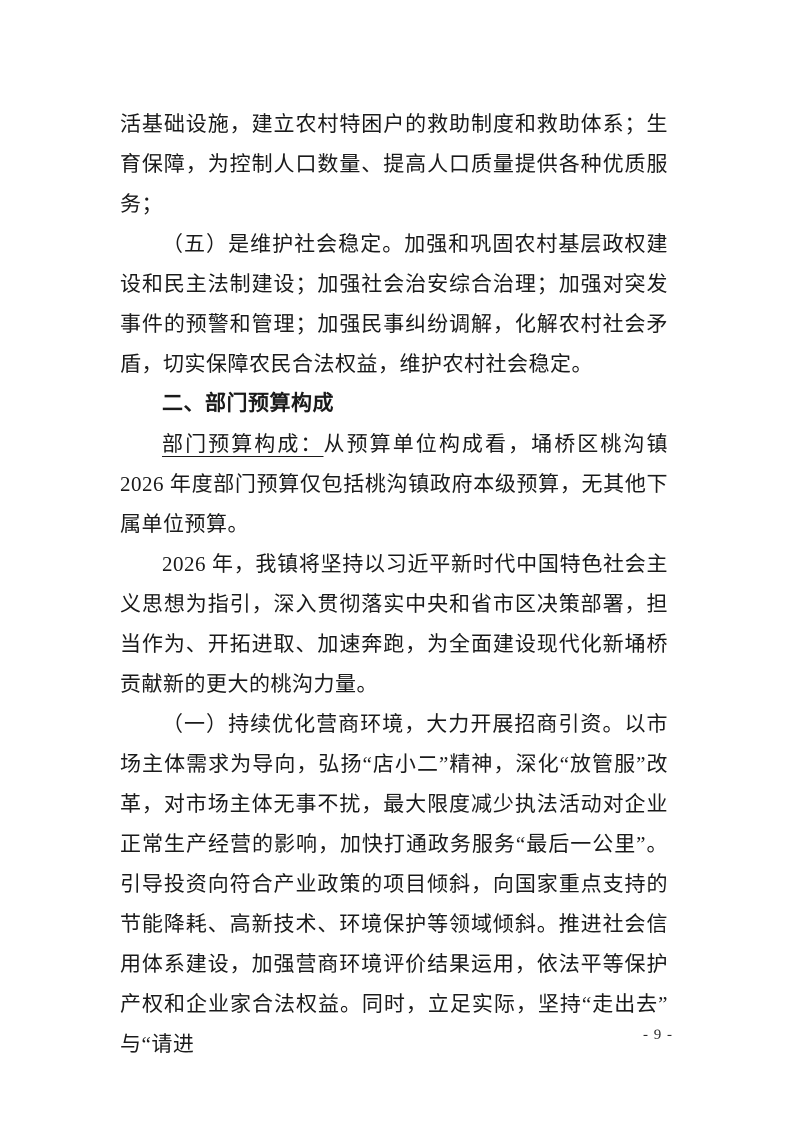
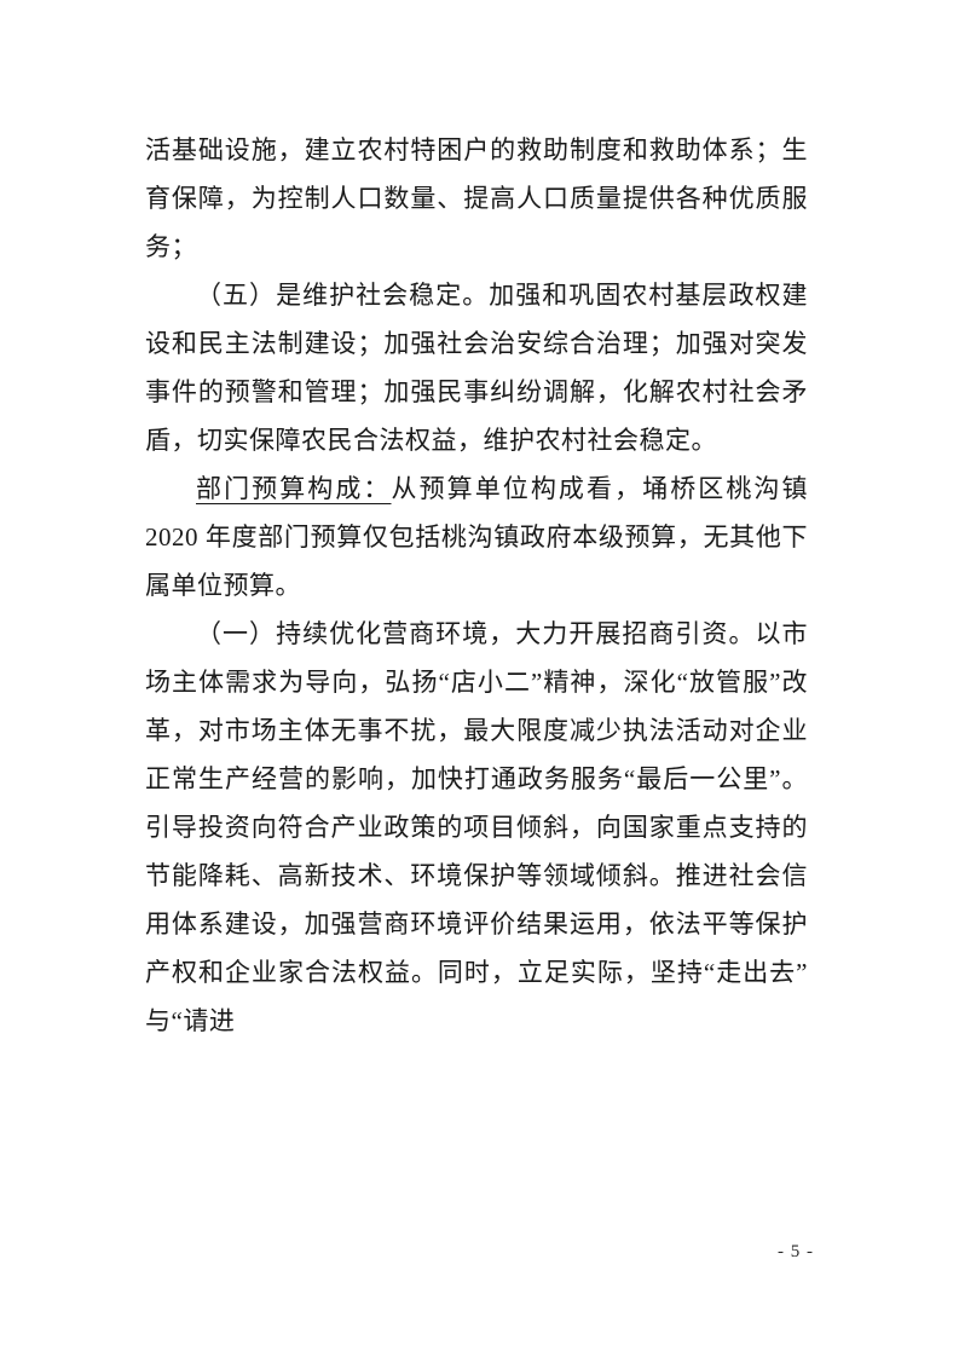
  活基础设施，建立农村特困户的救助制度和救助体系；生育保障，为控制人口数量、提高人口质量提供各种优质服务；
  （五）是维护社会稳定。加强和巩固农村基层政权建设和民主法制建设；加强社会治安综合治理；加强对突发事件的预警和管理；加强民事纠纷调解，化解农村社会矛盾，切实保障农民合法权益，维护农村社会稳定。
- 二、部门预算构成
- 部门预算构成：从预算单位构成看，埇桥区桃沟镇 2026 年度部门预算仅包括桃沟镇政府本级预算，无其他下属单位预算。
+ 部门预算构成：从预算单位构成看，埇桥区桃沟镇 2020 年度部门预算仅包括桃沟镇政府本级预算，无其他下属单位预算。
- 2026 年，我镇将坚持以习近平新时代中国特色社会主义思想为指引，深入贯彻落实中央和省市区决策部署，担当作为、开拓进取、加速奔跑，为全面建设现代化新埇桥贡献新的更大的桃沟力量。
  （一）持续优化营商环境，大力开展招商引资。以市场主体需求为导向，弘扬“店小二”精神，深化“放管服”改革，对市场主体无事不扰，最大限度减少执法活动对企业正常生产经营的影响，加快打通政务服务“最后一公里”。引导投资向符合产业政策的项目倾斜，向国家重点支持的节能降耗、高新技术、环境保护等领域倾斜。推进社会信用体系建设，加强营商环境评价结果运用，依法平等保护产权和企业家合法权益。同时，立足实际，坚持“走出去”与“请进
- - 9 -
+ - 5 -
